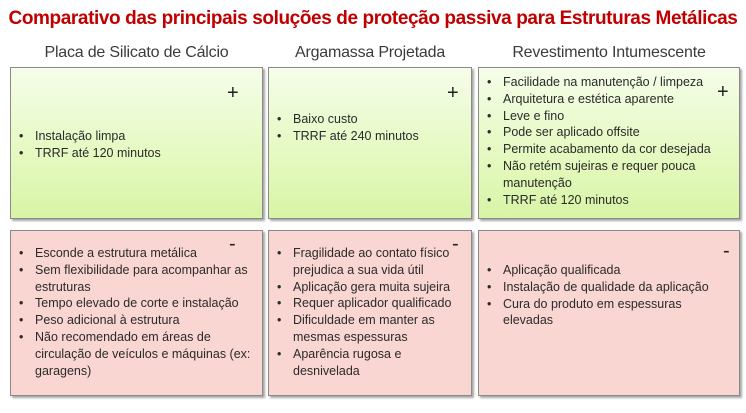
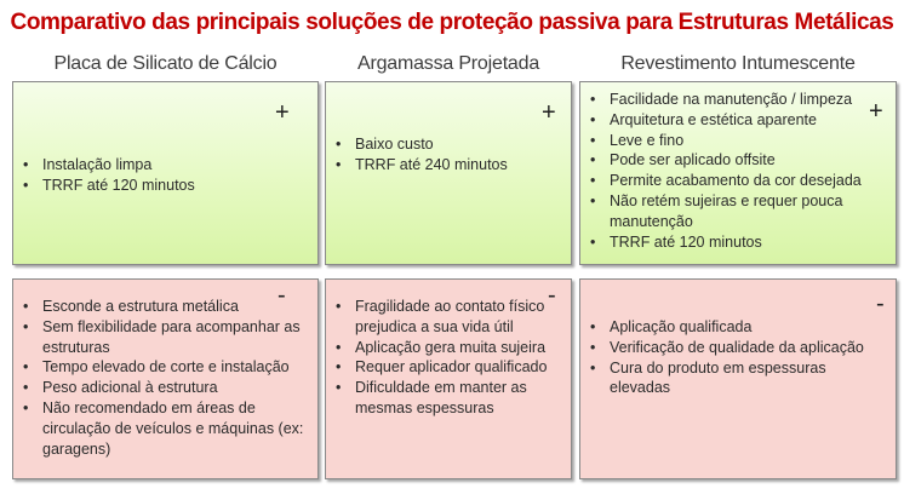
  Comparativo das principais soluções de proteção passiva para Estruturas Metálicas
  Placa de Silicato de Cálcio
  Argamassa Projetada
  Revestimento Intumescente
  +
  Instalação limpa
  TRRF até 120 minutos
  +
  Baixo custo
  TRRF até 240 minutos
  +
  Facilidade na manutenção / limpeza
  Arquitetura e estética aparente
  Leve e fino
  Pode ser aplicado offsite
  Permite acabamento da cor desejada
  Não retém sujeiras e requer pouca manutenção
  TRRF até 120 minutos
  -
  Esconde a estrutura metálica
  Sem flexibilidade para acompanhar as estruturas
  Tempo elevado de corte e instalação
  Peso adicional à estrutura
  Não recomendado em áreas de circulação de veículos e máquinas (ex: garagens)
  -
  Fragilidade ao contato físico prejudica a sua vida útil
  Aplicação gera muita sujeira
  Requer aplicador qualificado
  Dificuldade em manter as mesmas espessuras
- Aparência rugosa e desnivelada
  -
  Aplicação qualificada
- Instalação de qualidade da aplicação
+ Verificação de qualidade da aplicação
  Cura do produto em espessuras elevadas
